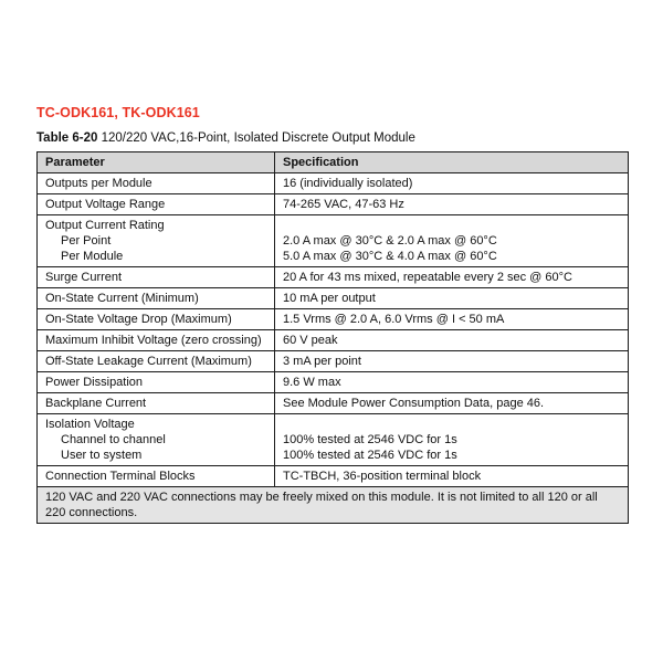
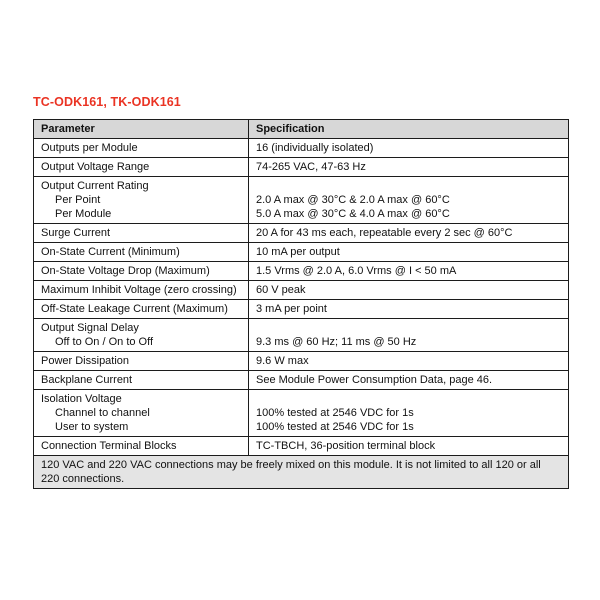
  TC-ODK161, TK-ODK161
- Table 6-20 120/220 VAC,16-Point, Isolated Discrete Output Module
  Parameter	Specification
  Outputs per Module	16 (individually isolated)
  Output Voltage Range	74-265 VAC, 47-63 Hz
  Output Current Rating Per Point Per Module	2.0 A max @ 30°C & 2.0 A max @ 60°C 5.0 A max @ 30°C & 4.0 A max @ 60°C
- Surge Current	20 A for 43 ms mixed, repeatable every 2 sec @ 60°C
+ Surge Current	20 A for 43 ms each, repeatable every 2 sec @ 60°C
  On-State Current (Minimum)	10 mA per output
  On-State Voltage Drop (Maximum)	1.5 Vrms @ 2.0 A, 6.0 Vrms @ I < 50 mA
  Maximum Inhibit Voltage (zero crossing)	60 V peak
  Off-State Leakage Current (Maximum)	3 mA per point
+ Output Signal Delay Off to On / On to Off	9.3 ms @ 60 Hz; 11 ms @ 50 Hz
  Power Dissipation	9.6 W max
  Backplane Current	See Module Power Consumption Data, page 46.
  Isolation Voltage Channel to channel User to system	100% tested at 2546 VDC for 1s 100% tested at 2546 VDC for 1s
  Connection Terminal Blocks	TC-TBCH, 36-position terminal block
  120 VAC and 220 VAC connections may be freely mixed on this module. It is not limited to all 120 or all 220 connections.
